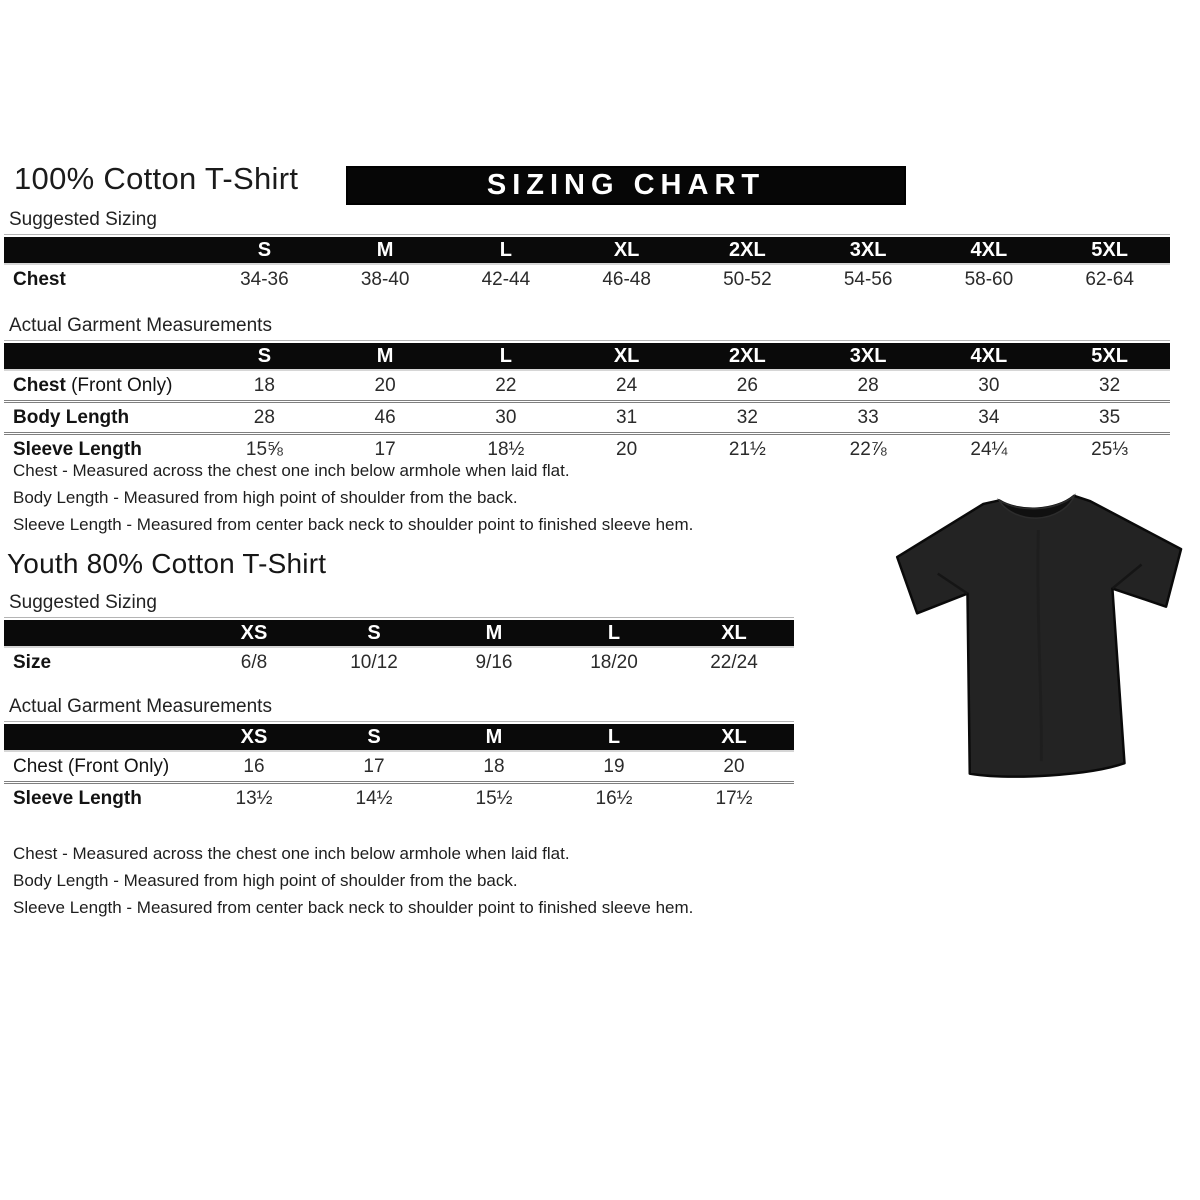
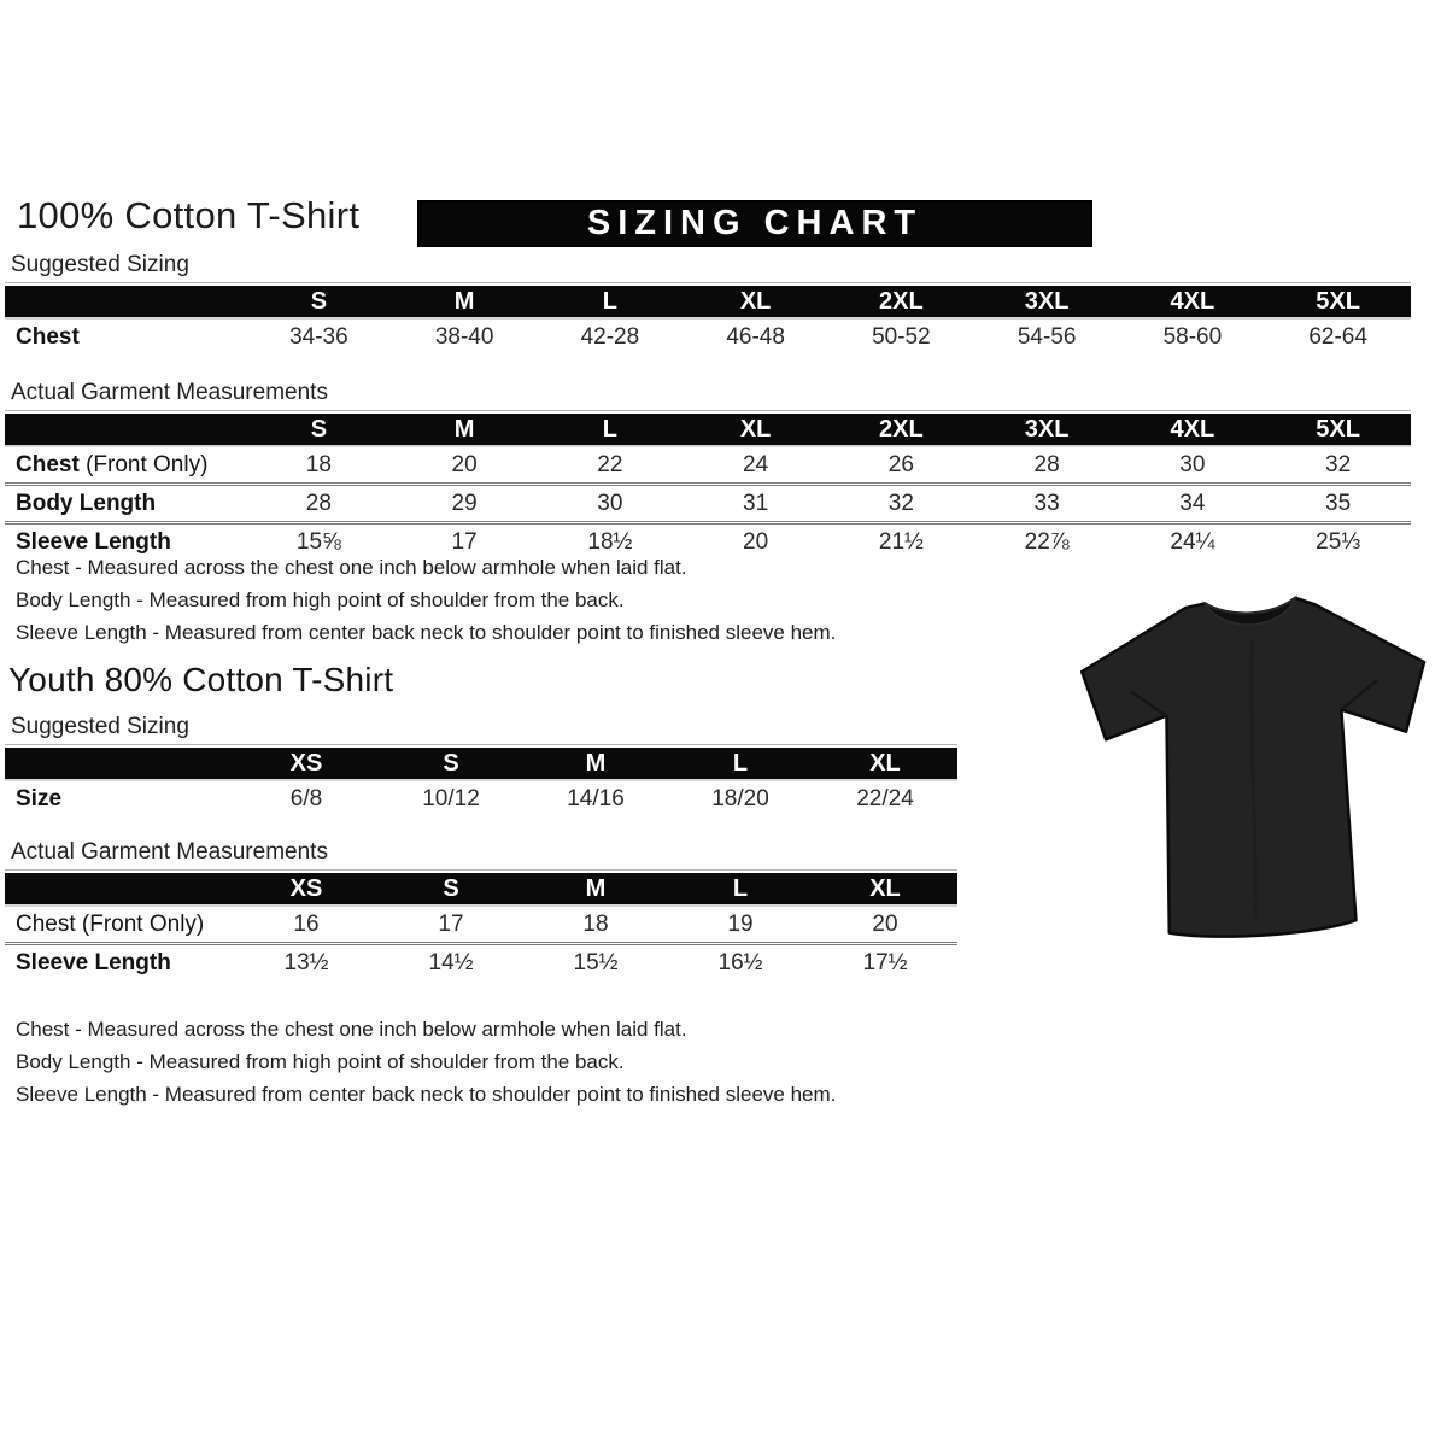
  100% Cotton T-Shirt
  SIZING CHART
  Suggested Sizing
  	S	M	L	XL	2XL	3XL	4XL	5XL
- Chest	34-36	38-40	42-44	46-48	50-52	54-56	58-60	62-64
+ Chest	34-36	38-40	42-28	46-48	50-52	54-56	58-60	62-64
  Actual Garment Measurements
  	S	M	L	XL	2XL	3XL	4XL	5XL
  Chest (Front Only)	18	20	22	24	26	28	30	32
- Body Length	28	46	30	31	32	33	34	35
+ Body Length	28	29	30	31	32	33	34	35
  Sleeve Length	15⅝	17	18½	20	21½	22⅞	24¼	25⅓
  Chest - Measured across the chest one inch below armhole when laid flat.
  Body Length - Measured from high point of shoulder from the back.
  Sleeve Length - Measured from center back neck to shoulder point to finished sleeve hem.
  Youth 80% Cotton T-Shirt
  Suggested Sizing
  	XS	S	M	L	XL
- Size	6/8	10/12	9/16	18/20	22/24
+ Size	6/8	10/12	14/16	18/20	22/24
  Actual Garment Measurements
  	XS	S	M	L	XL
  Chest (Front Only)	16	17	18	19	20
  Sleeve Length	13½	14½	15½	16½	17½
  Chest - Measured across the chest one inch below armhole when laid flat.
  Body Length - Measured from high point of shoulder from the back.
  Sleeve Length - Measured from center back neck to shoulder point to finished sleeve hem.
